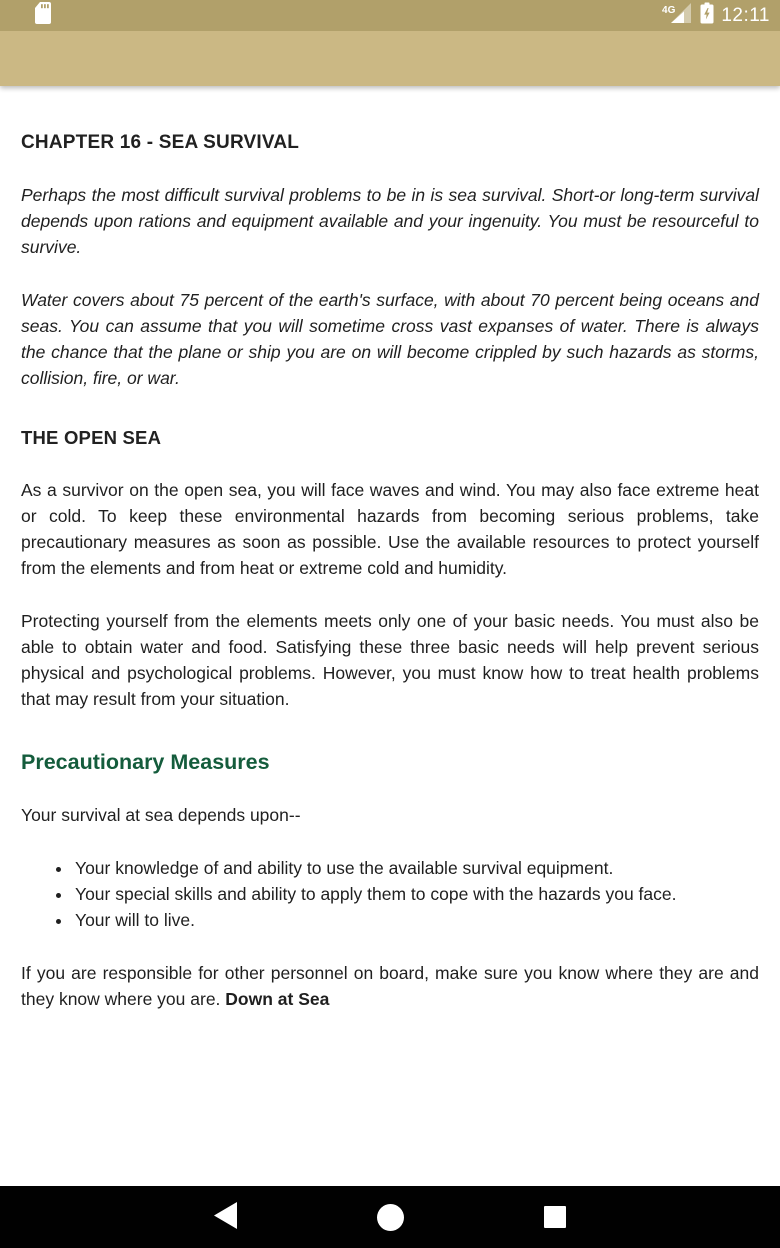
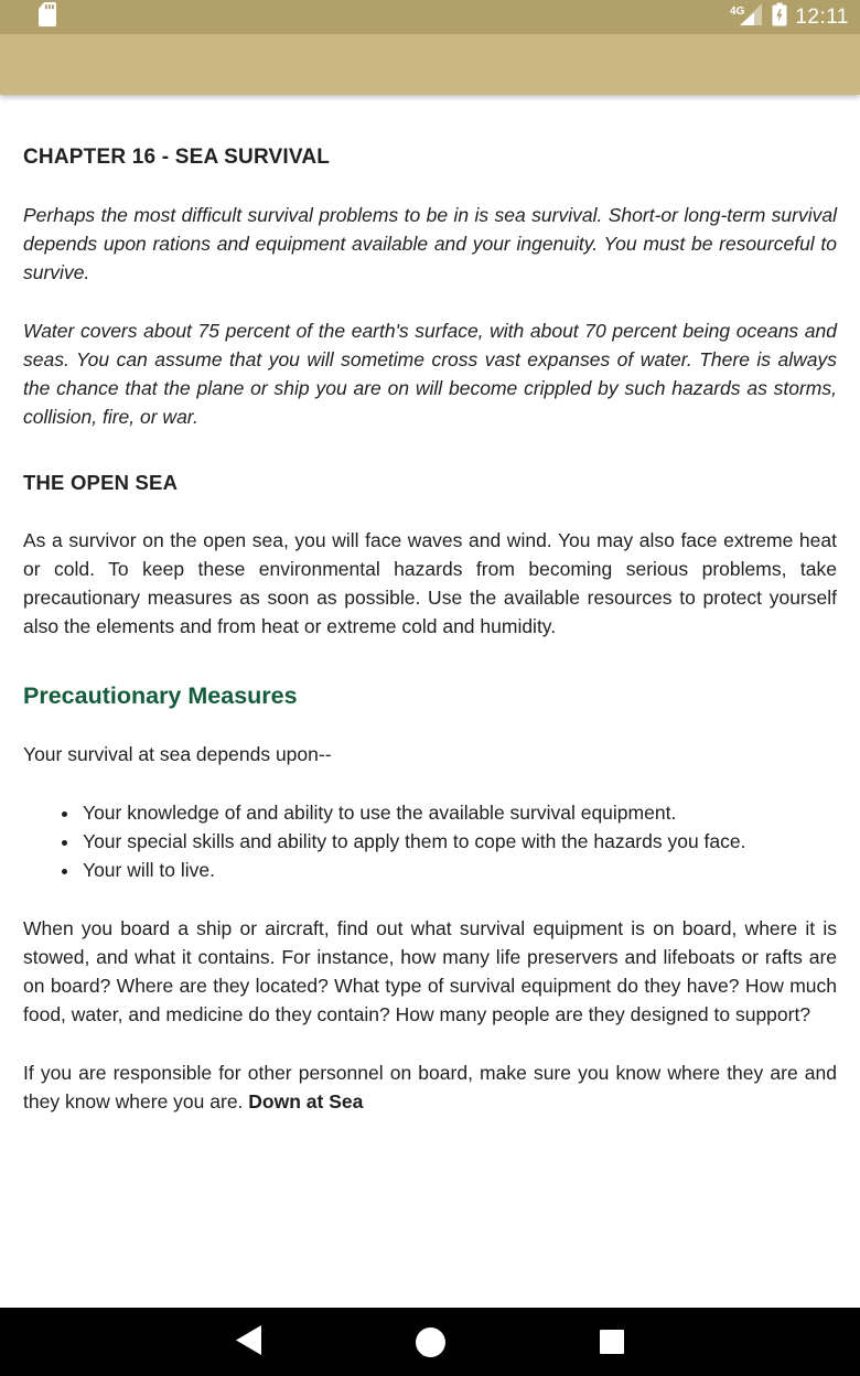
  4G
  12:11
  CHAPTER 16 - SEA SURVIVAL
  Perhaps the most difficult survival problems to be in is sea survival. Short-or long-term survival depends upon rations and equipment available and your ingenuity. You must be resourceful to survive.
  Water covers about 75 percent of the earth's surface, with about 70 percent being oceans and seas. You can assume that you will sometime cross vast expanses of water. There is always the chance that the plane or ship you are on will become crippled by such hazards as storms, collision, fire, or war.
  THE OPEN SEA
- As a survivor on the open sea, you will face waves and wind. You may also face extreme heat or cold. To keep these environmental hazards from becoming serious problems, take precautionary measures as soon as possible. Use the available resources to protect yourself from the elements and from heat or extreme cold and humidity.
+ As a survivor on the open sea, you will face waves and wind. You may also face extreme heat or cold. To keep these environmental hazards from becoming serious problems, take precautionary measures as soon as possible. Use the available resources to protect yourself also the elements and from heat or extreme cold and humidity.
- Protecting yourself from the elements meets only one of your basic needs. You must also be able to obtain water and food. Satisfying these three basic needs will help prevent serious physical and psychological problems. However, you must know how to treat health problems that may result from your situation.
  Precautionary Measures
  Your survival at sea depends upon--
  Your knowledge of and ability to use the available survival equipment.
  Your special skills and ability to apply them to cope with the hazards you face.
  Your will to live.
+ When you board a ship or aircraft, find out what survival equipment is on board, where it is stowed, and what it contains. For instance, how many life preservers and lifeboats or rafts are on board? Where are they located? What type of survival equipment do they have? How much food, water, and medicine do they contain? How many people are they designed to support?
  If you are responsible for other personnel on board, make sure you know where they are and they know where you are. Down at Sea
